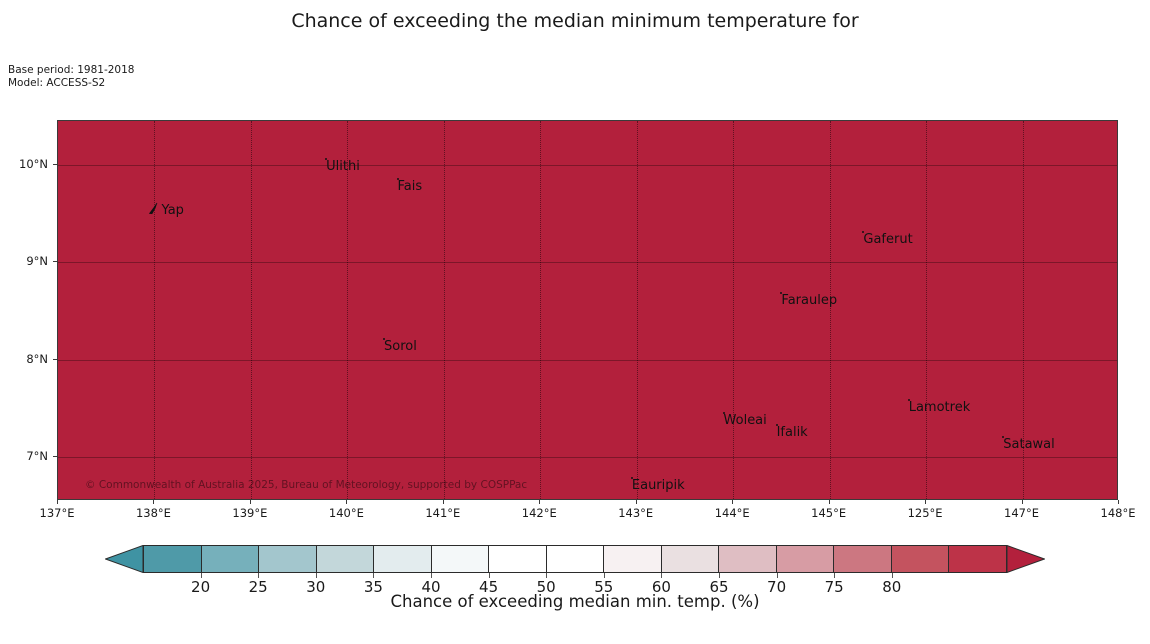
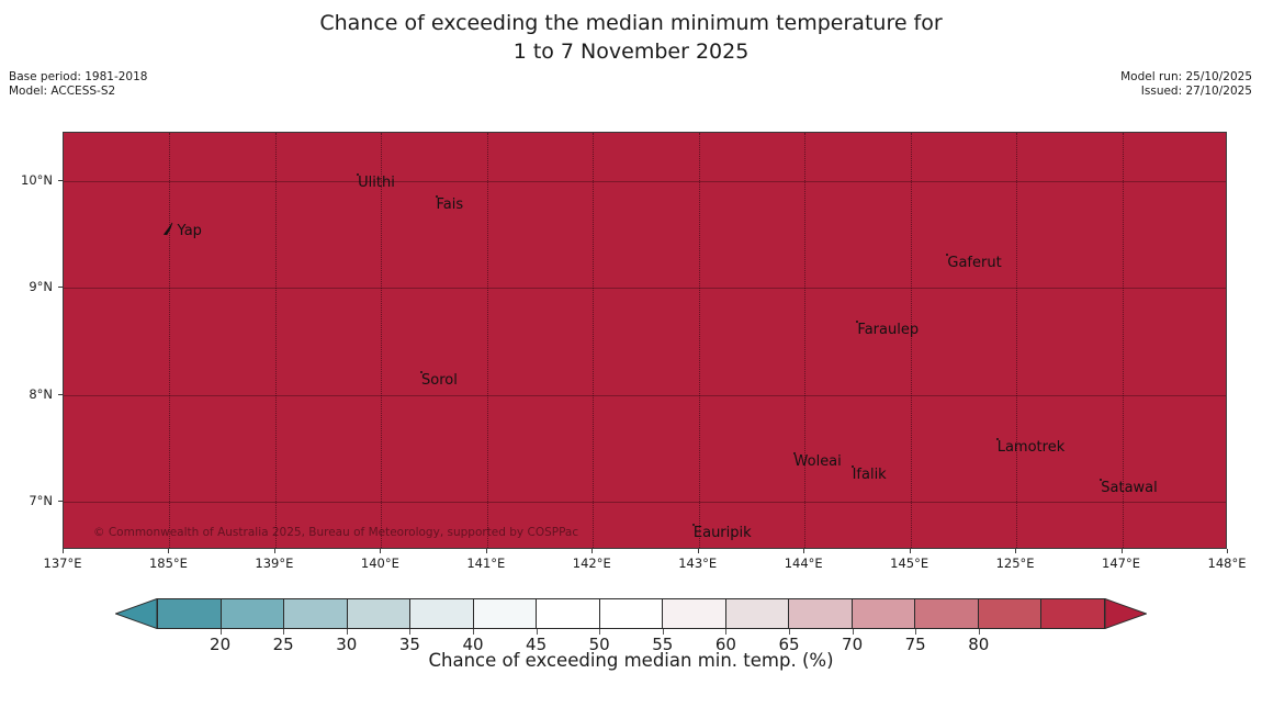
  Chance of exceeding the median minimum temperature for
+ 1 to 7 November 2025
  Base period: 1981-2018
  Model: ACCESS-S2
+ Model run: 25/10/2025
+ Issued: 27/10/2025
  Yap
  Ulithi
  Fais
  Sorol
  Gaferut
  Faraulep
  Woleai
  Ifalik
  Lamotrek
  Satawal
  Eauripik
  © Commonwealth of Australia 2025, Bureau of Meteorology, supported by COSPPac
  137°E
- 138°E
+ 185°E
  139°E
  140°E
  141°E
  142°E
  143°E
  144°E
  145°E
  125°E
  147°E
  148°E
  10°N
  9°N
  8°N
  7°N
  20
  25
  30
  35
  40
  45
  50
  55
  60
  65
  70
  75
  80
  Chance of exceeding median min. temp. (%)
